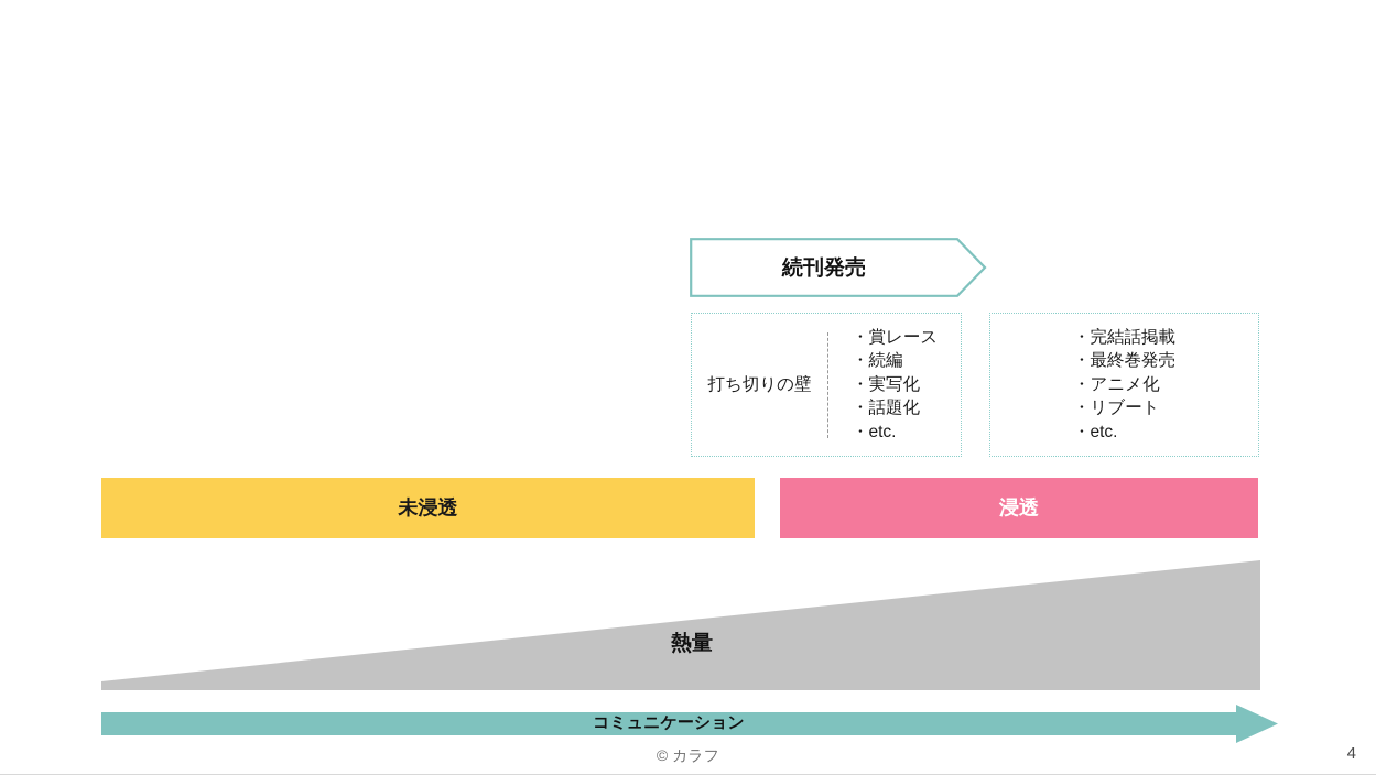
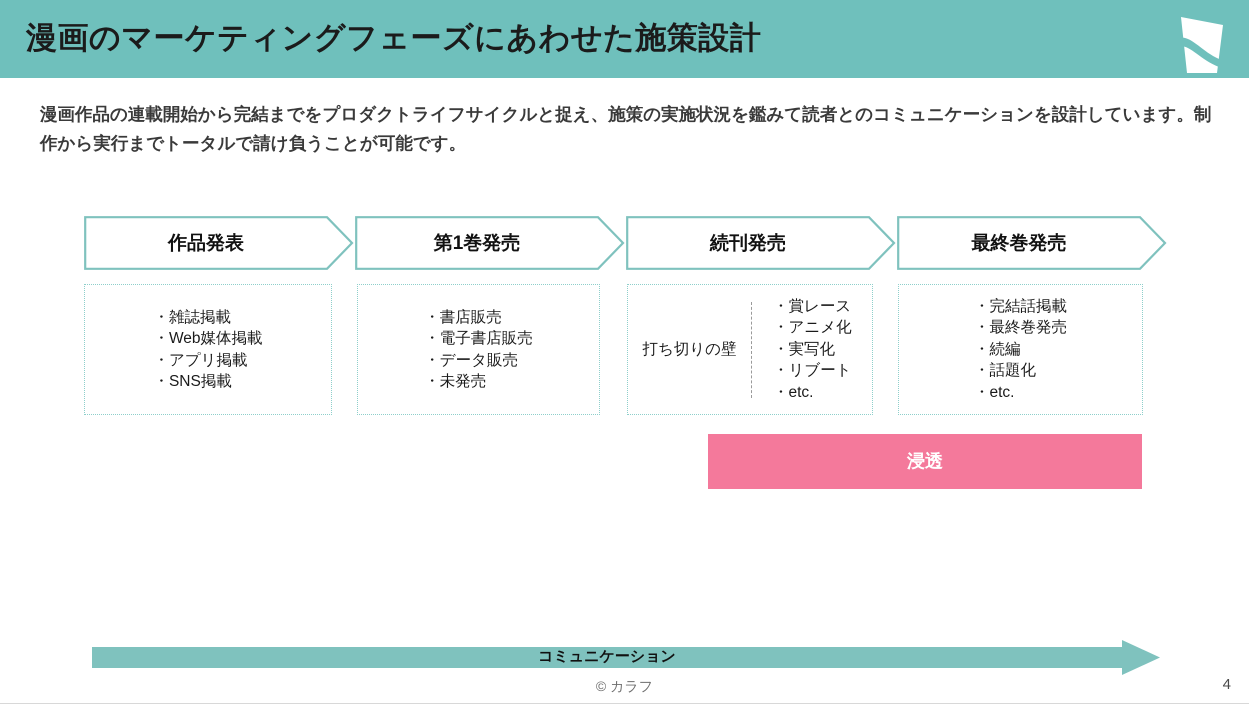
+ 漫画のマーケティングフェーズにあわせた施策設計
+ 漫画作品の連載開始から完結までをプロダクトライフサイクルと捉え、施策の実施状況を鑑みて読者とのコミュニケーションを設計しています。制作から実行までトータルで請け負うことが可能です。
+ 作品発表
+ 第1巻発売
  続刊発売
+ 最終巻発売
+ ・雑誌掲載
+ ・Web媒体掲載
+ ・アプリ掲載
+ ・SNS掲載
+ ・書店販売
+ ・電子書店販売
+ ・データ販売
+ ・未発売
  打ち切りの壁
  ・賞レース
- ・続編
+ ・アニメ化
  ・実写化
- ・話題化
+ ・リブート
  ・etc.
  ・完結話掲載
  ・最終巻発売
- ・アニメ化
+ ・続編
- ・リブート
+ ・話題化
  ・etc.
- 未浸透
  浸透
- 熱量
  コミュニケーション
  © カラフ
  4
